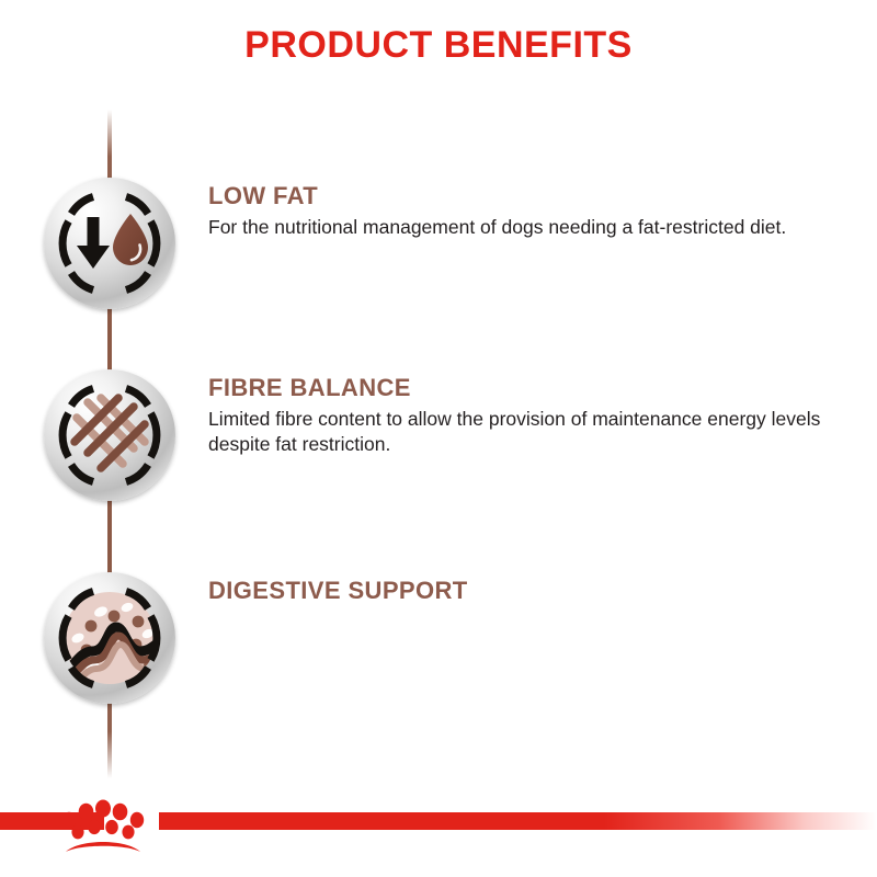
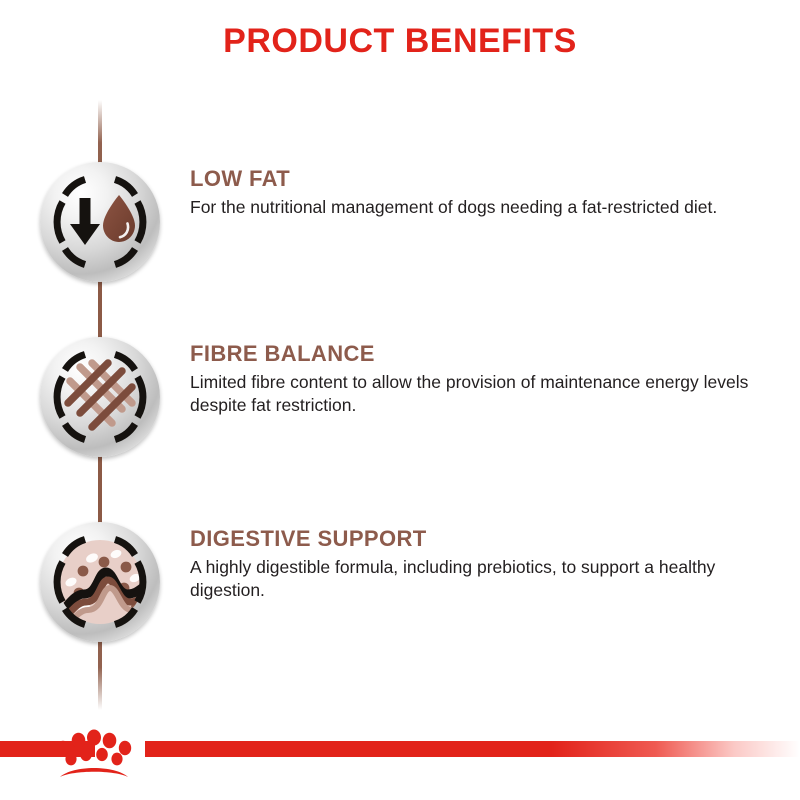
  PRODUCT BENEFITS
  LOW FAT
  For the nutritional management of dogs needing a fat-restricted diet.
  FIBRE BALANCE
  Limited fibre content to allow the provision of maintenance energy levels despite fat restriction.
  DIGESTIVE SUPPORT
+ A highly digestible formula, including prebiotics, to support a healthy digestion.
